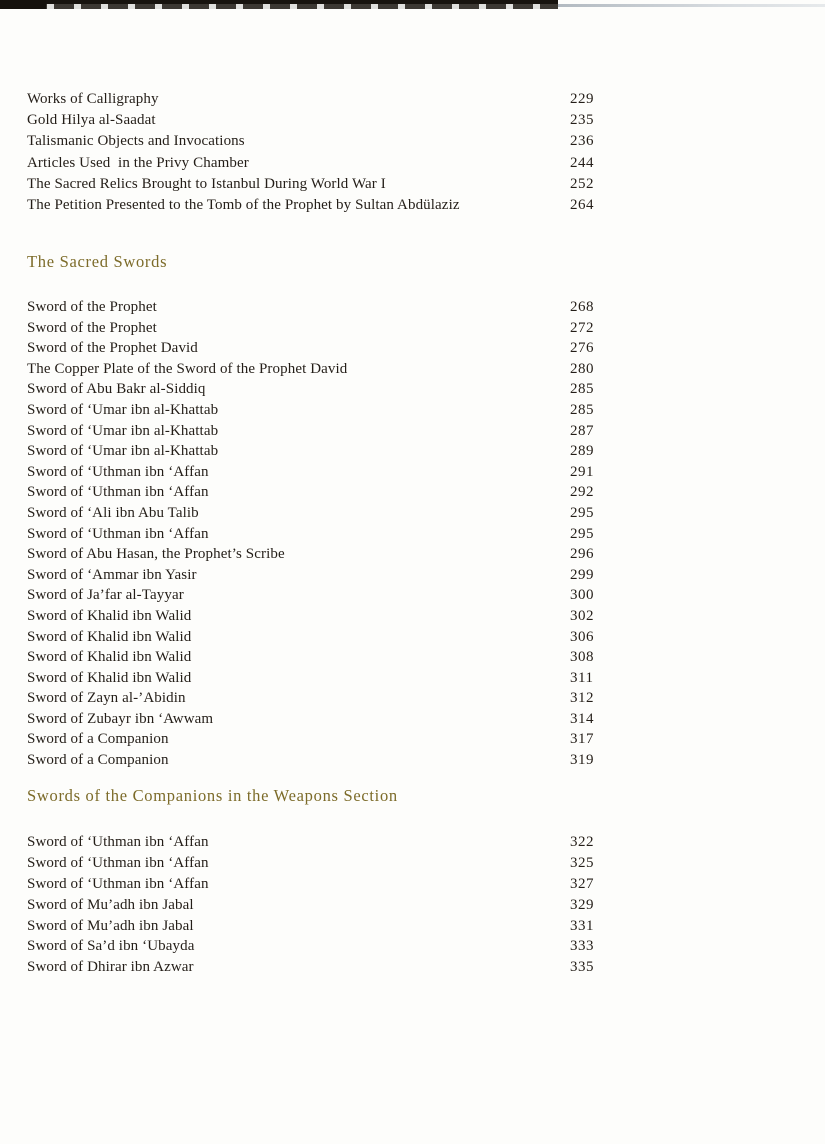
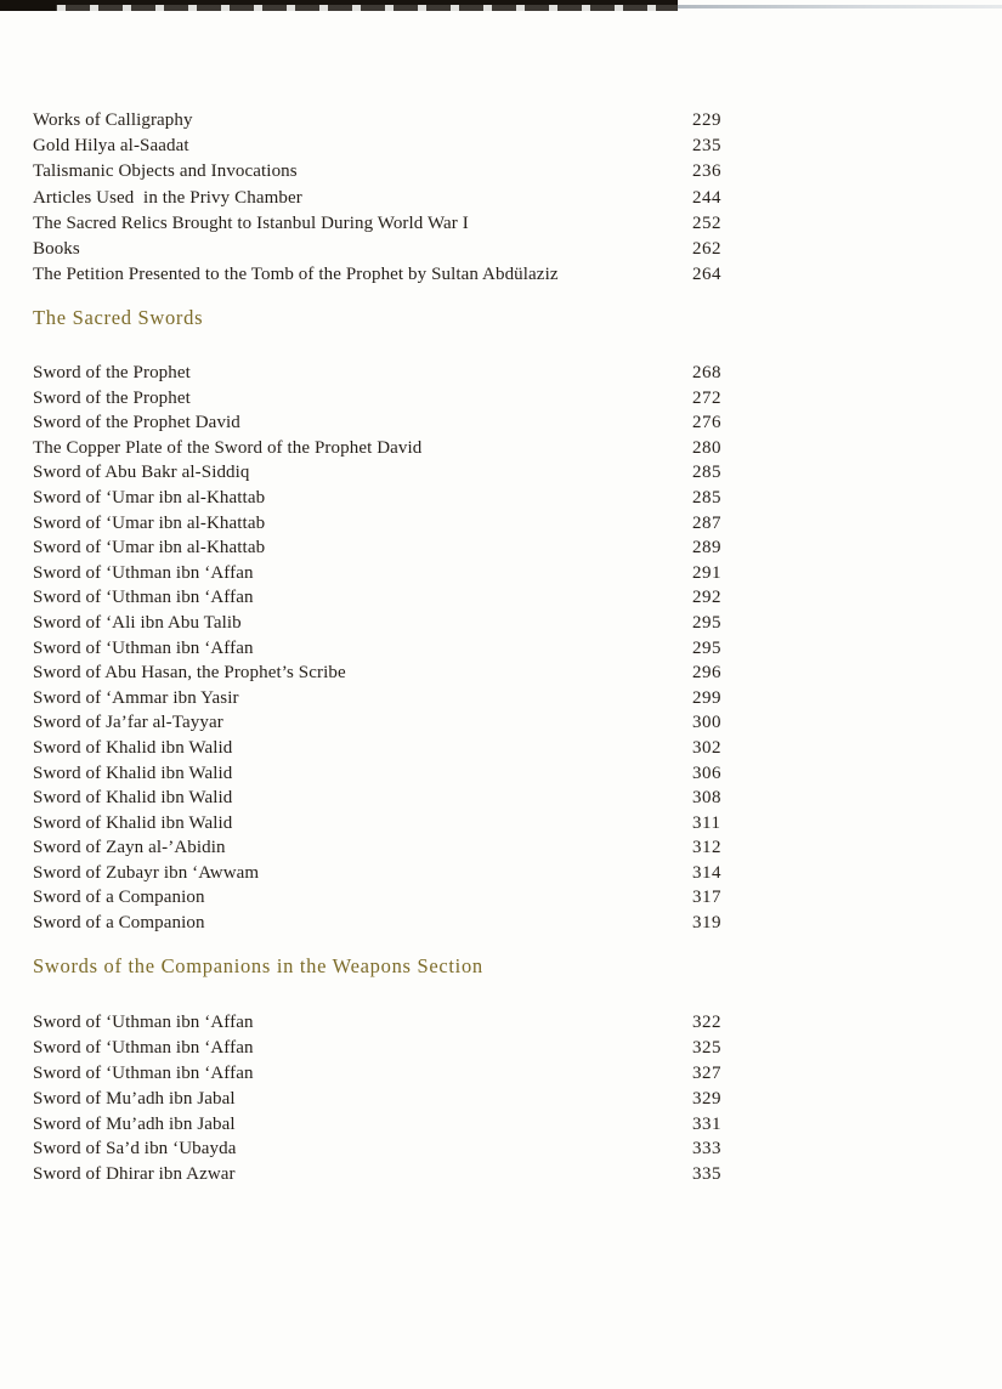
  Works of Calligraphy
  229
  Gold Hilya al-Saadat
  235
  Talismanic Objects and Invocations
  236
  Articles Used in the Privy Chamber
  244
  The Sacred Relics Brought to Istanbul During World War I
  252
+ Books
+ 262
  The Petition Presented to the Tomb of the Prophet by Sultan Abdülaziz
  264
  The Sacred Swords
  Sword of the Prophet
  268
  Sword of the Prophet
  272
  Sword of the Prophet David
  276
  The Copper Plate of the Sword of the Prophet David
  280
  Sword of Abu Bakr al-Siddiq
  285
  Sword of ‘Umar ibn al-Khattab
  285
  Sword of ‘Umar ibn al-Khattab
  287
  Sword of ‘Umar ibn al-Khattab
  289
  Sword of ‘Uthman ibn ‘Affan
  291
  Sword of ‘Uthman ibn ‘Affan
  292
  Sword of ‘Ali ibn Abu Talib
  295
  Sword of ‘Uthman ibn ‘Affan
  295
  Sword of Abu Hasan, the Prophet’s Scribe
  296
  Sword of ‘Ammar ibn Yasir
  299
  Sword of Ja’far al-Tayyar
  300
  Sword of Khalid ibn Walid
  302
  Sword of Khalid ibn Walid
  306
  Sword of Khalid ibn Walid
  308
  Sword of Khalid ibn Walid
  311
  Sword of Zayn al-’Abidin
  312
  Sword of Zubayr ibn ‘Awwam
  314
  Sword of a Companion
  317
  Sword of a Companion
  319
  Swords of the Companions in the Weapons Section
  Sword of ‘Uthman ibn ‘Affan
  322
  Sword of ‘Uthman ibn ‘Affan
  325
  Sword of ‘Uthman ibn ‘Affan
  327
  Sword of Mu’adh ibn Jabal
  329
  Sword of Mu’adh ibn Jabal
  331
  Sword of Sa’d ibn ‘Ubayda
  333
  Sword of Dhirar ibn Azwar
  335
